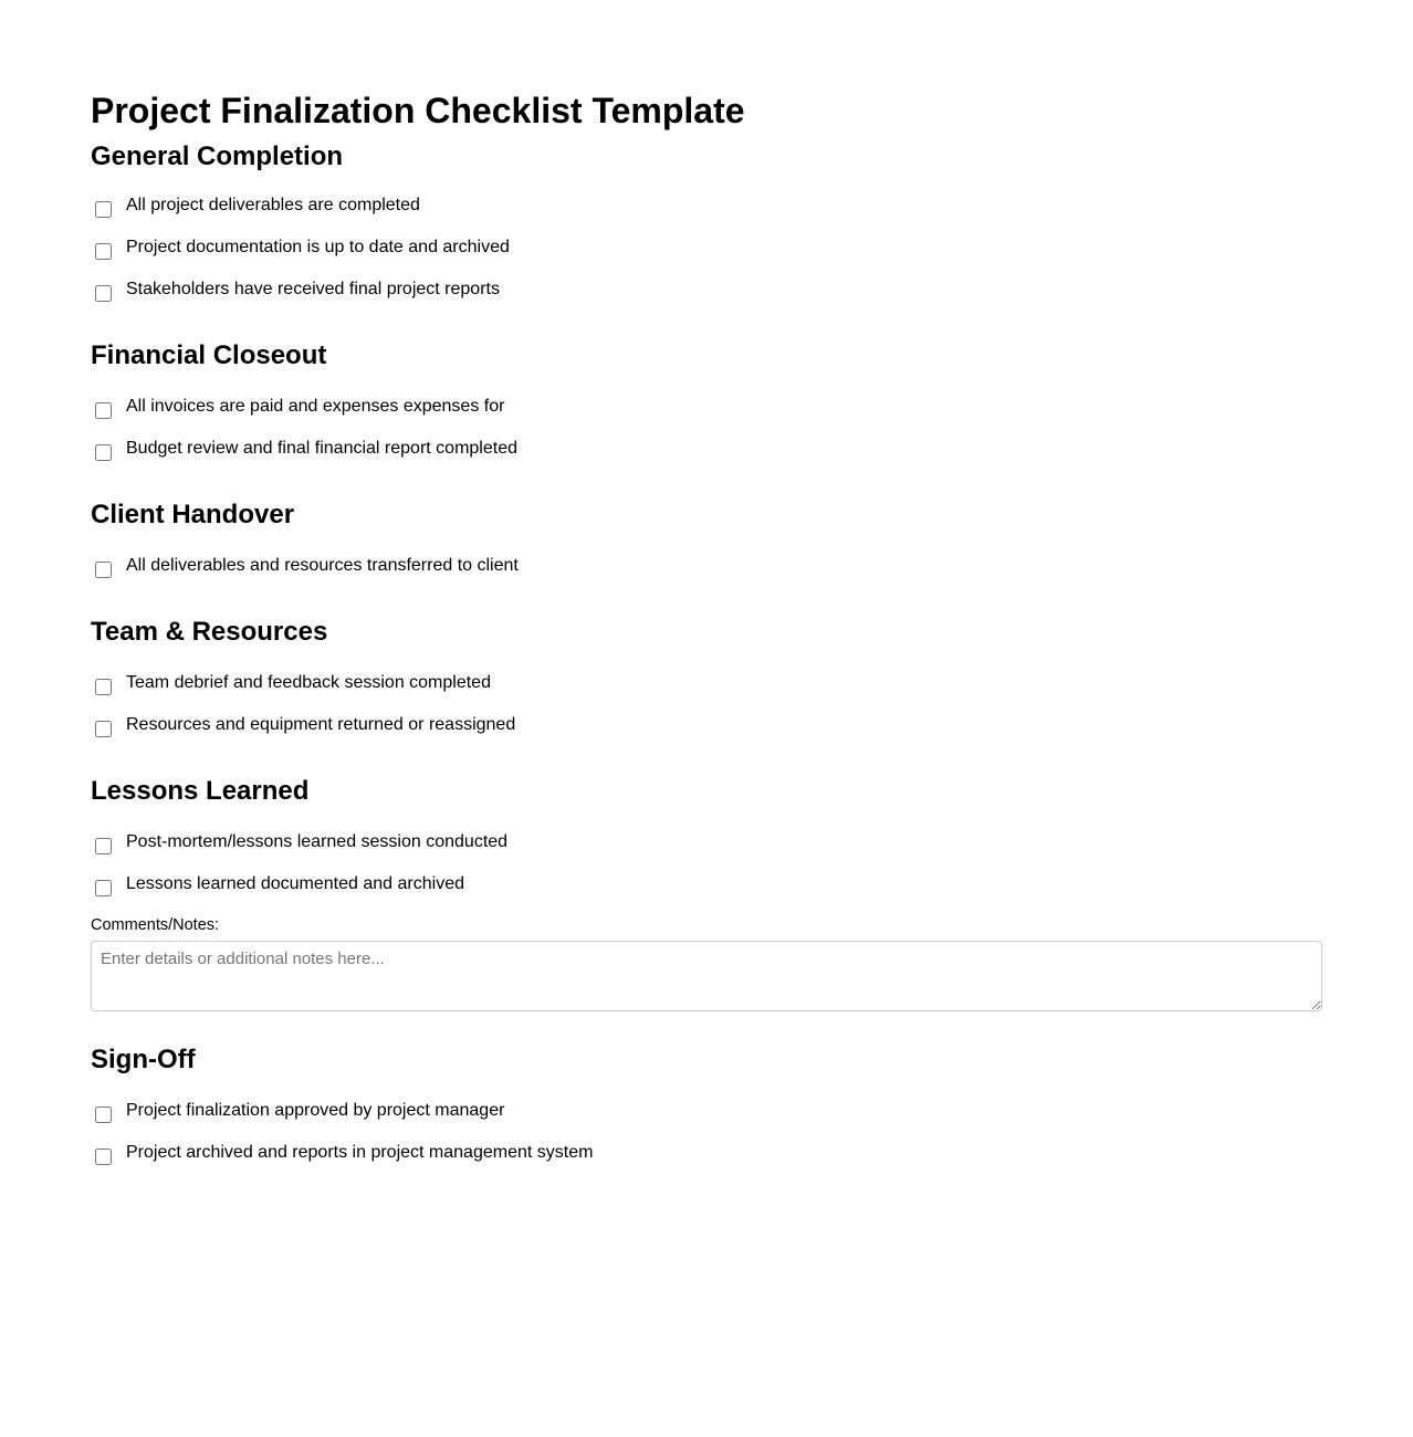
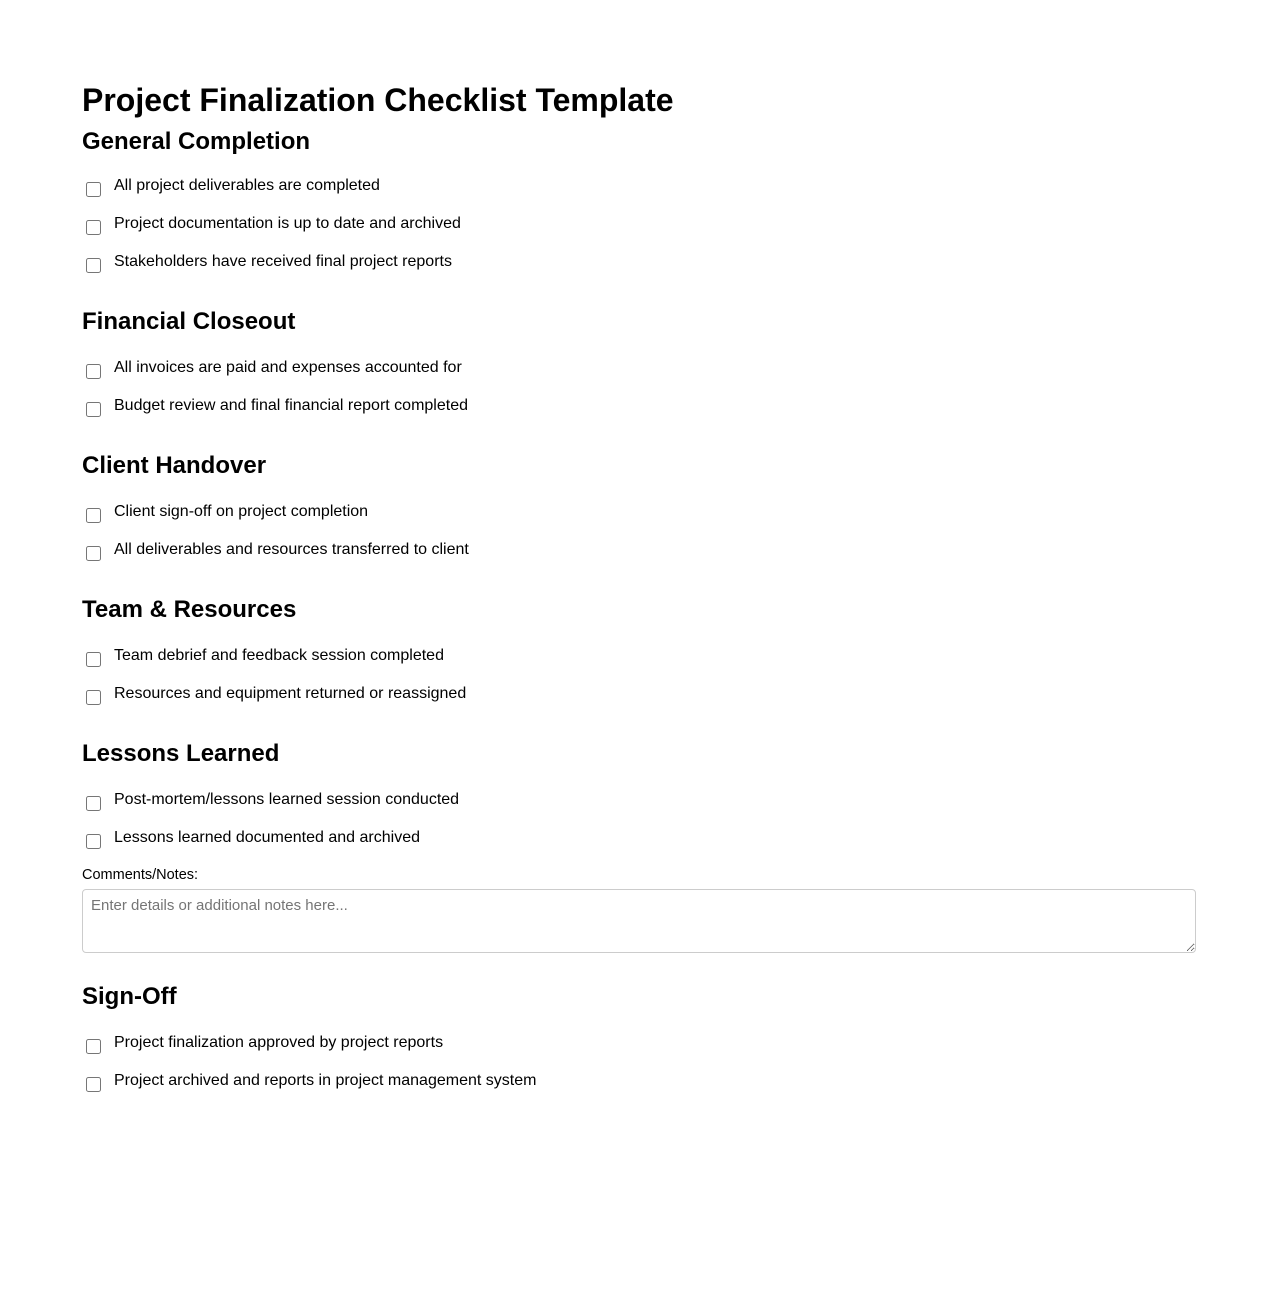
  Project Finalization Checklist Template
  General Completion
  All project deliverables are completed
  Project documentation is up to date and archived
  Stakeholders have received final project reports
  Financial Closeout
- All invoices are paid and expenses expenses for
+ All invoices are paid and expenses accounted for
  Budget review and final financial report completed
  Client Handover
+ Client sign-off on project completion
  All deliverables and resources transferred to client
  Team & Resources
  Team debrief and feedback session completed
  Resources and equipment returned or reassigned
  Lessons Learned
  Post-mortem/lessons learned session conducted
  Lessons learned documented and archived
  Comments/Notes:
  Enter details or additional notes here...
  Sign-Off
- Project finalization approved by project manager
+ Project finalization approved by project reports
  Project archived and reports in project management system
